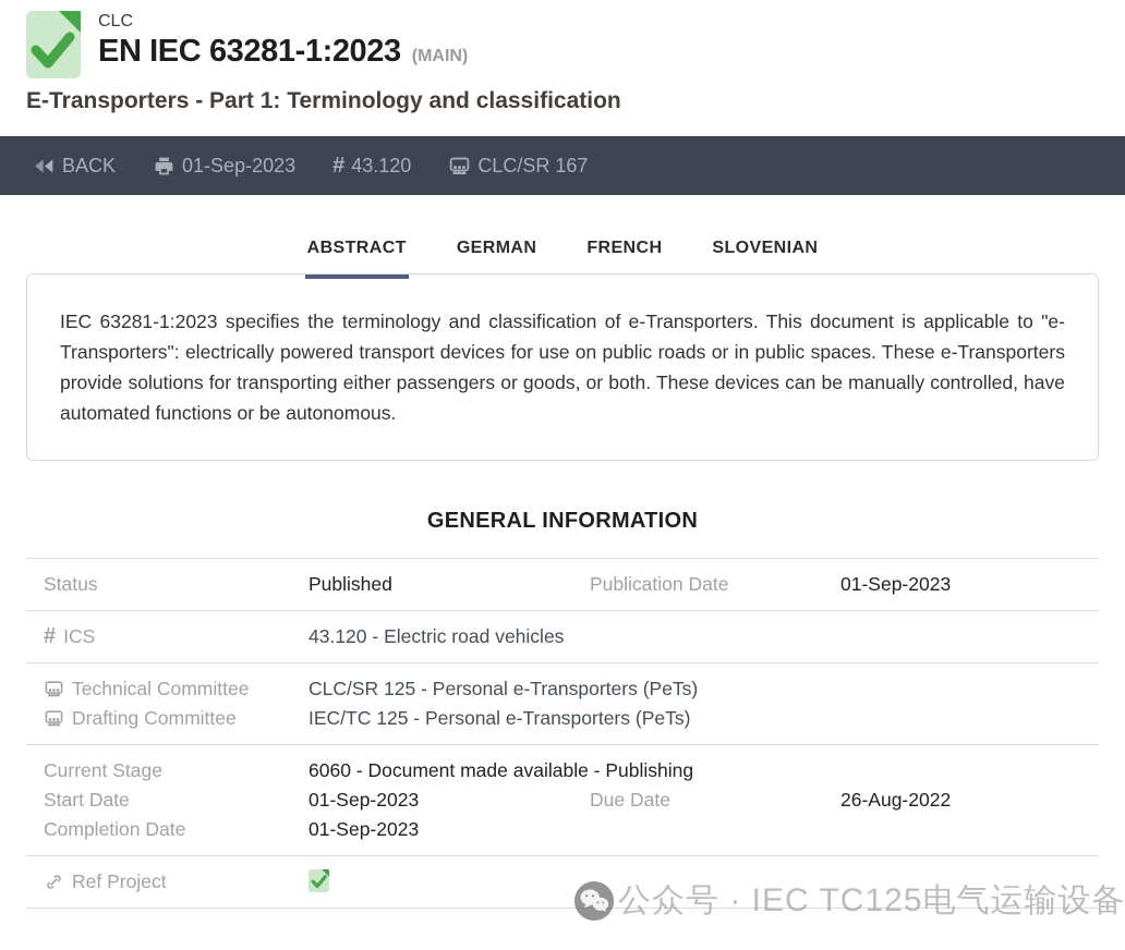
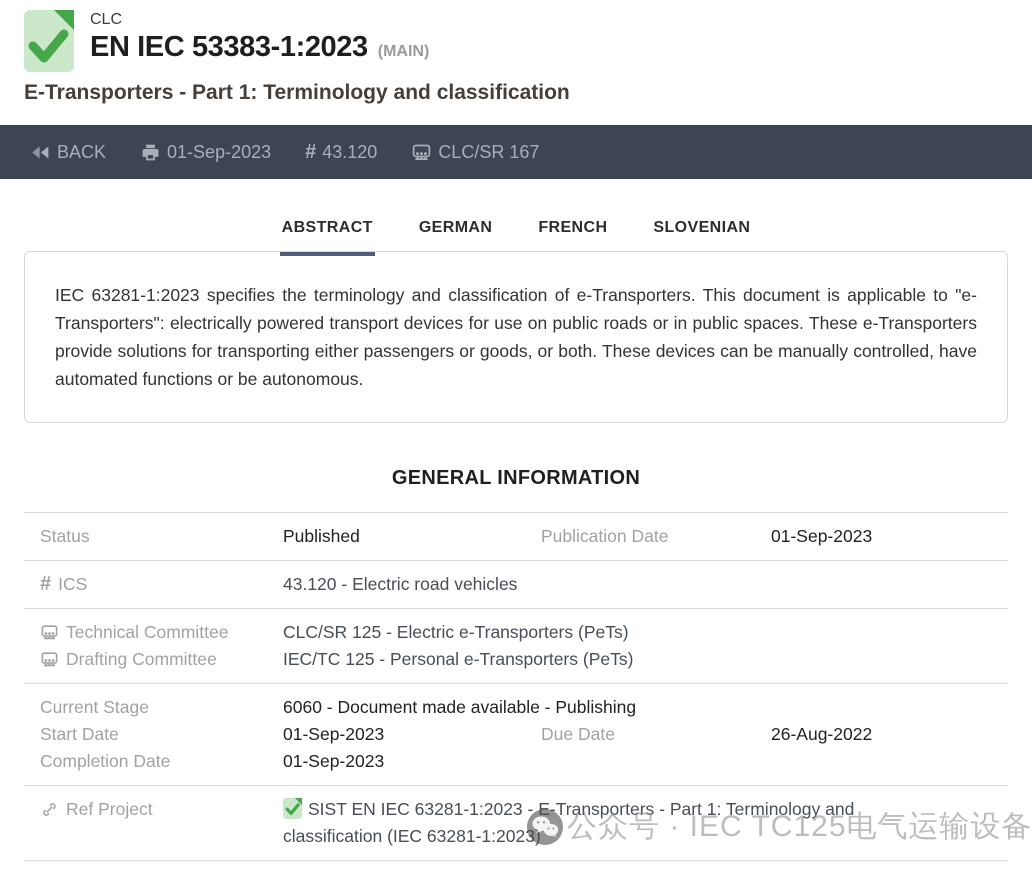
  CLC
- EN IEC 63281-1:2023
+ EN IEC 53383-1:2023
  (MAIN)
  E-Transporters - Part 1: Terminology and classification
  BACK
  01-Sep-2023
  #
  43.120
  CLC/SR 167
  ABSTRACT
  GERMAN
  FRENCH
  SLOVENIAN
  IEC 63281-1:2023 specifies the terminology and classification of e-Transporters. This document is applicable to "e-Transporters": electrically powered transport devices for use on public roads or in public spaces. These e-Transporters provide solutions for transporting either passengers or goods, or both. These devices can be manually controlled, have automated functions or be autonomous.
  GENERAL INFORMATION
  Status
  Published
  Publication Date
  01-Sep-2023
  #
  ICS
  43.120 - Electric road vehicles
  Technical Committee
- CLC/SR 125 - Personal e-Transporters (PeTs)
+ CLC/SR 125 - Electric e-Transporters (PeTs)
  Drafting Committee
  IEC/TC 125 - Personal e-Transporters (PeTs)
  Current Stage
  6060 - Document made available - Publishing
  Start Date
  01-Sep-2023
  Due Date
  26-Aug-2022
  Completion Date
  01-Sep-2023
  Ref Project
+ SIST EN IEC 63281-1:2023 - E-Transporters - Part 1: Terminology and classification (IEC 63281-1:2023)
  公众号 · IEC TC125电气运输设备
